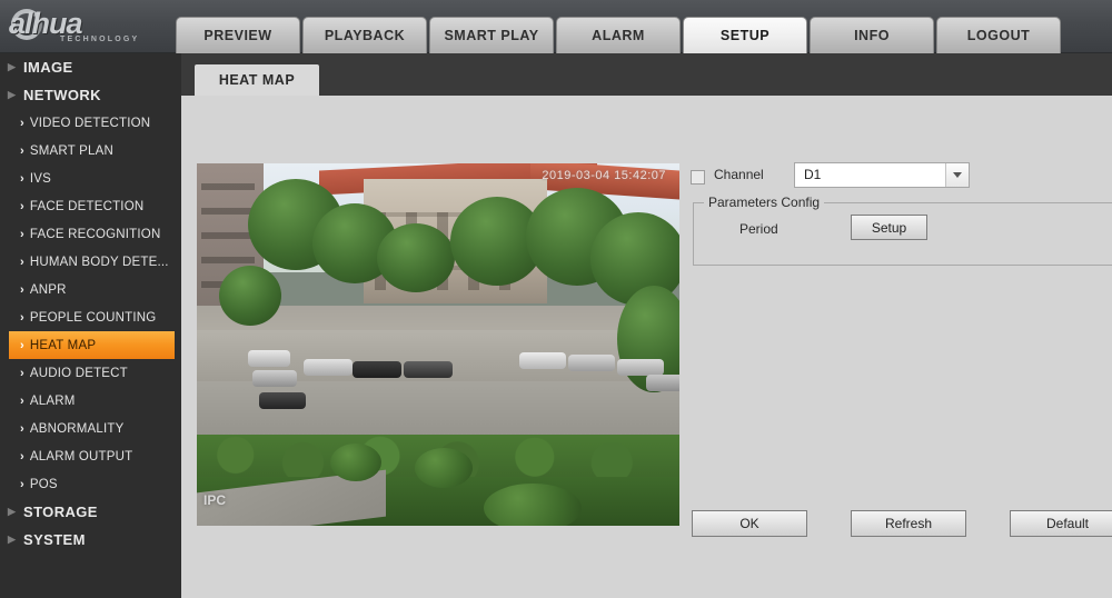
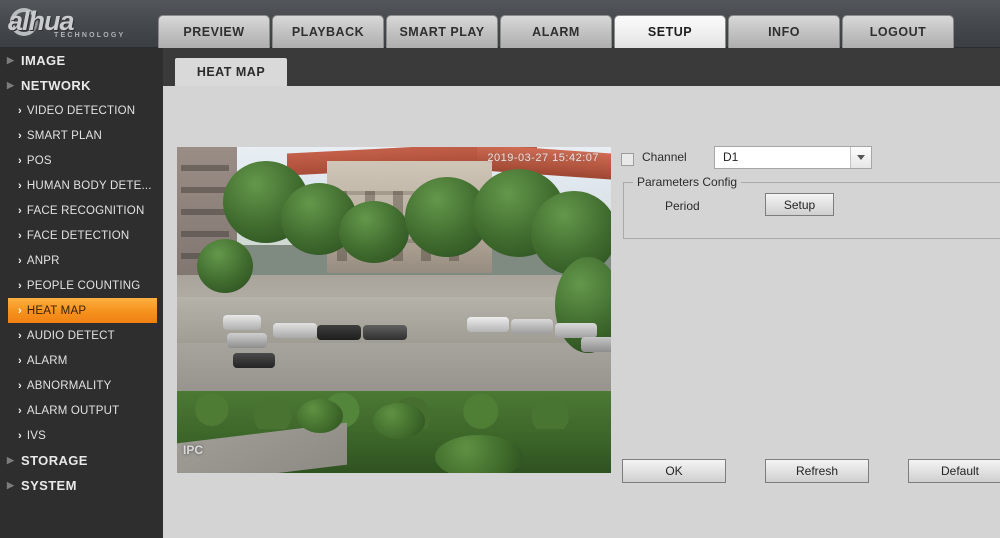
  alhua
  PREVIEW
  PLAYBACK
  SMART PLAY
  ALARM
  SETUP
  INFO
  LOGOUT
  ▶
  IMAGE
  ▶
  NETWORK
  ›
  VIDEO DETECTION
  ›
  SMART PLAN
  ›
- IVS
+ POS
  ›
- FACE DETECTION
+ HUMAN BODY DETE...
  ›
  FACE RECOGNITION
  ›
- HUMAN BODY DETE...
+ FACE DETECTION
  ›
  ANPR
  ›
  PEOPLE COUNTING
  ›
  HEAT MAP
  ›
  AUDIO DETECT
  ›
  ALARM
  ›
  ABNORMALITY
  ›
  ALARM OUTPUT
  ›
- POS
+ IVS
  ▶
  STORAGE
  ▶
  SYSTEM
  HEAT MAP
- 2019-03-04 15:42:07
+ 2019-03-27 15:42:07
  IPC
  Channel
  D1
  Parameters Config
  Period
  Setup
  OK
  Refresh
  Default
